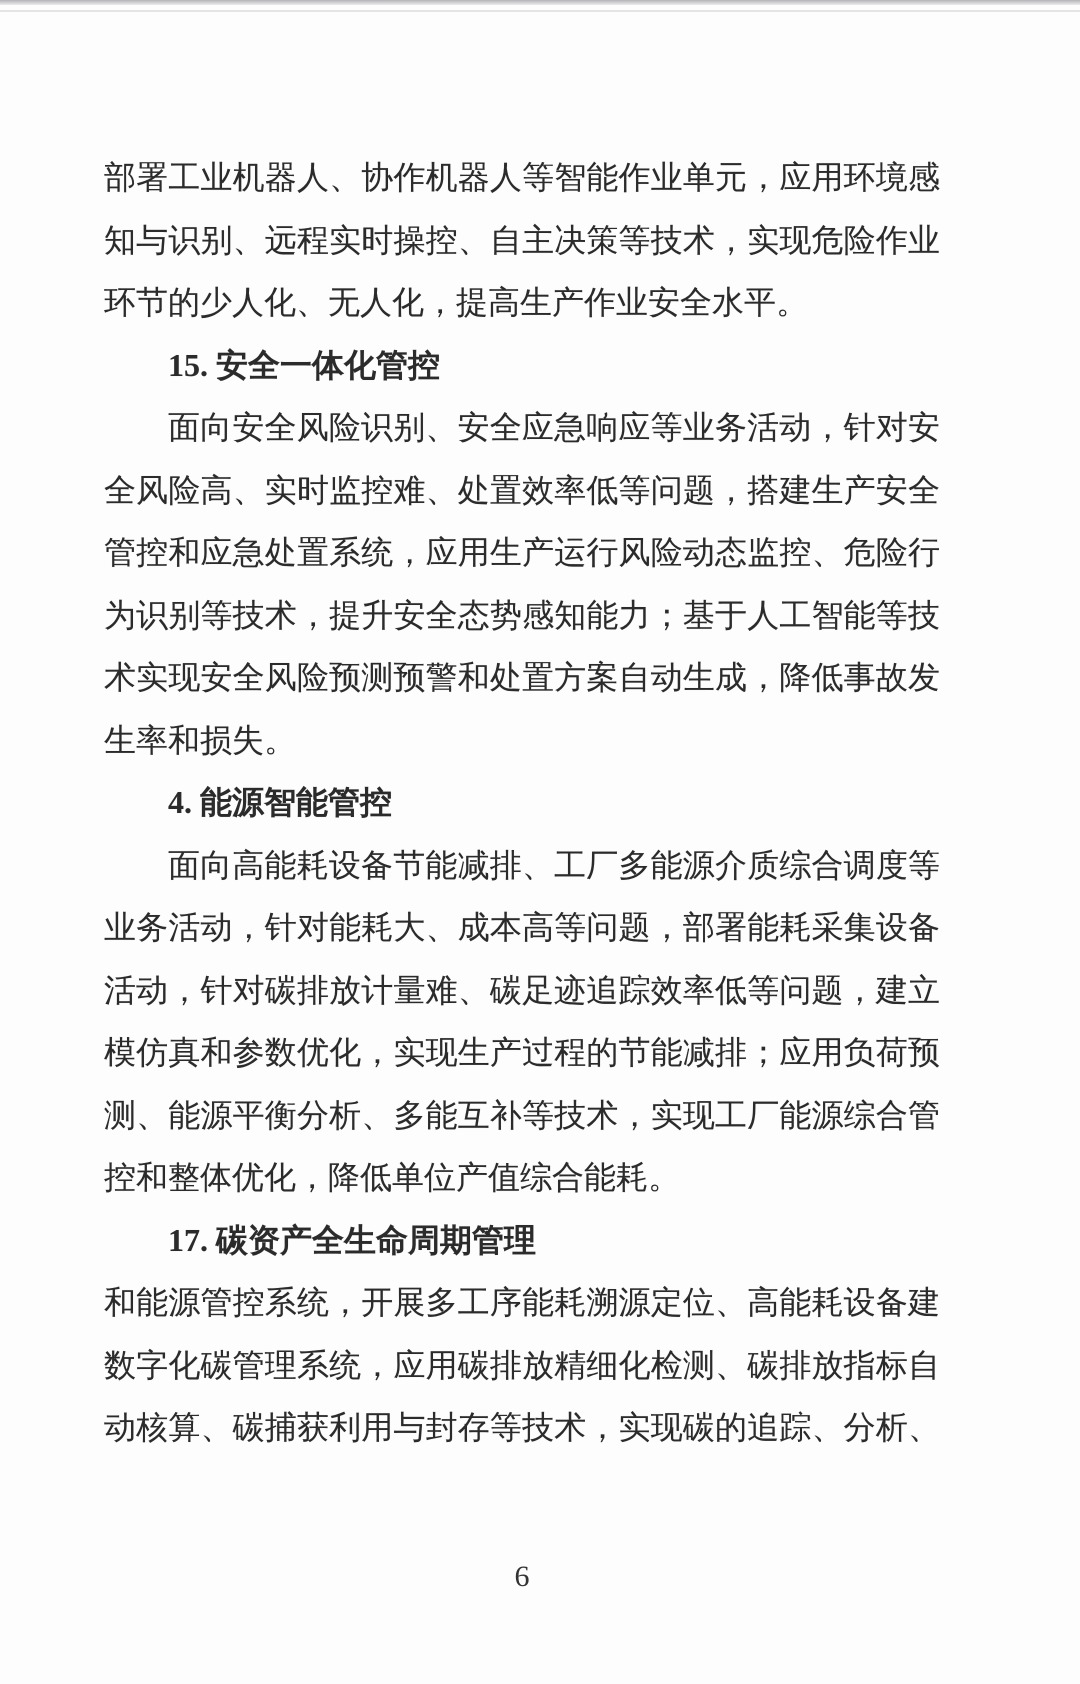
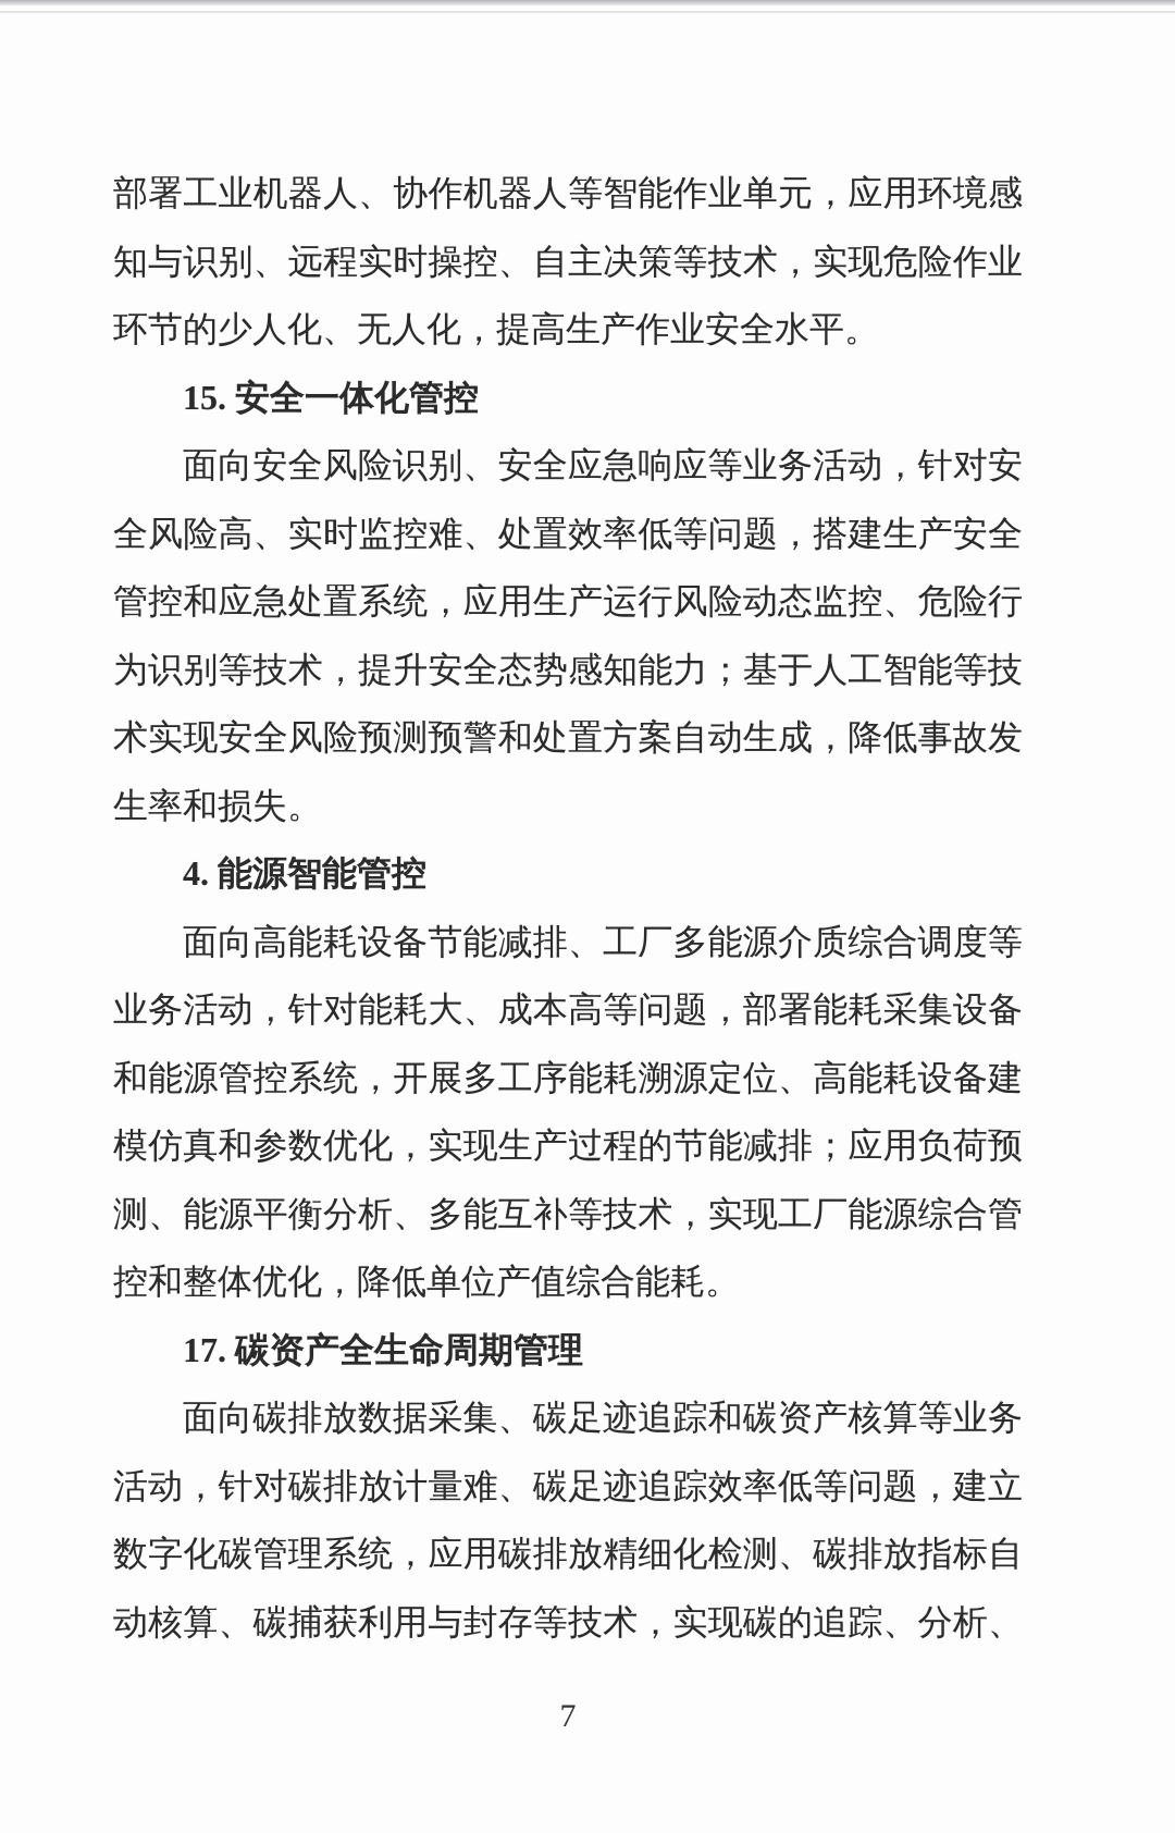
  部署工业机器人、协作机器人等智能作业单元，应用环境感
  知与识别、远程实时操控、自主决策等技术，实现危险作业
  环节的少人化、无人化，提高生产作业安全水平。
  15. 安全一体化管控
  面向安全风险识别、安全应急响应等业务活动，针对安
  全风险高、实时监控难、处置效率低等问题，搭建生产安全
  管控和应急处置系统，应用生产运行风险动态监控、危险行
  为识别等技术，提升安全态势感知能力；基于人工智能等技
  术实现安全风险预测预警和处置方案自动生成，降低事故发
  生率和损失。
  4. 能源智能管控
  面向高能耗设备节能减排、工厂多能源介质综合调度等
  业务活动，针对能耗大、成本高等问题，部署能耗采集设备
- 活动，针对碳排放计量难、碳足迹追踪效率低等问题，建立
+ 和能源管控系统，开展多工序能耗溯源定位、高能耗设备建
  模仿真和参数优化，实现生产过程的节能减排；应用负荷预
  测、能源平衡分析、多能互补等技术，实现工厂能源综合管
  控和整体优化，降低单位产值综合能耗。
  17. 碳资产全生命周期管理
+ 面向碳排放数据采集、碳足迹追踪和碳资产核算等业务
- 和能源管控系统，开展多工序能耗溯源定位、高能耗设备建
+ 活动，针对碳排放计量难、碳足迹追踪效率低等问题，建立
  数字化碳管理系统，应用碳排放精细化检测、碳排放指标自
  动核算、碳捕获利用与封存等技术，实现碳的追踪、分析、
- 6
+ 7
